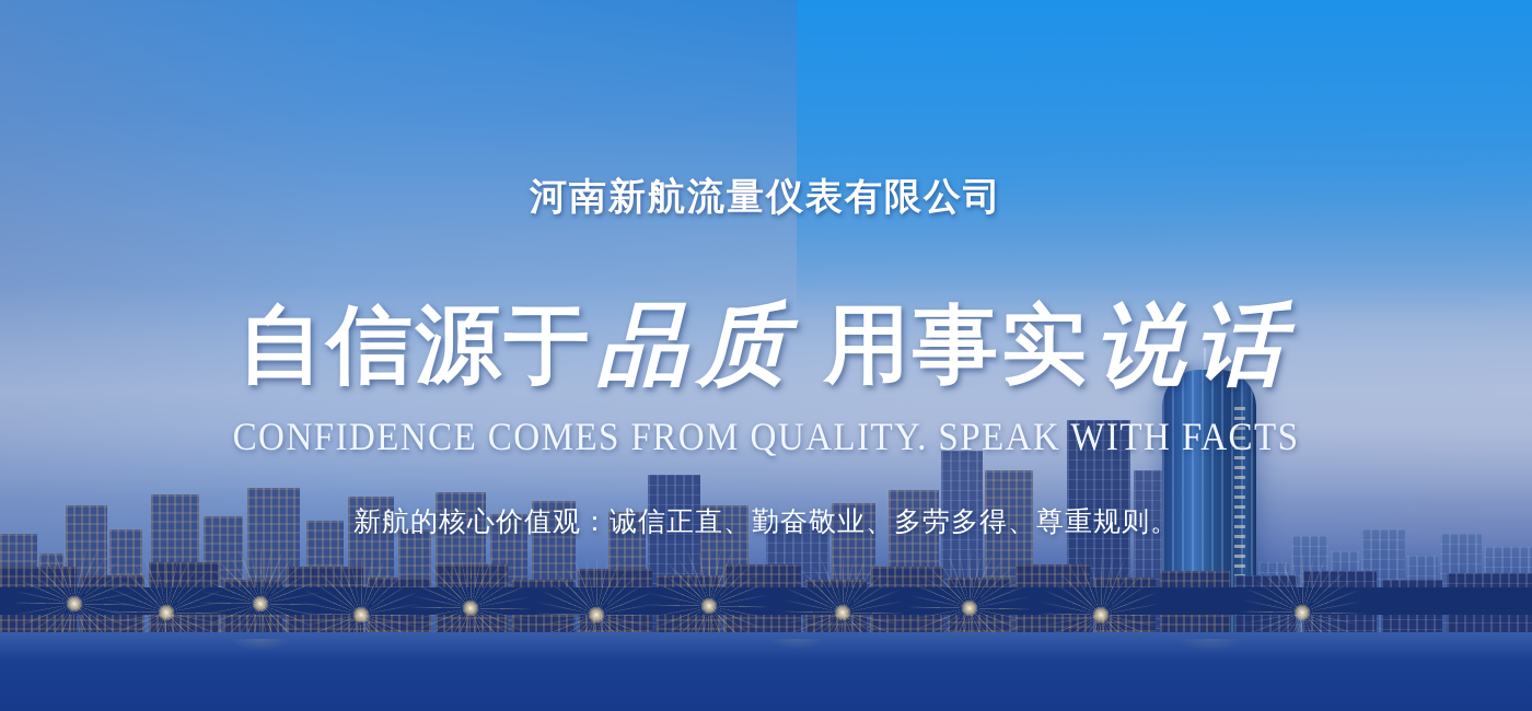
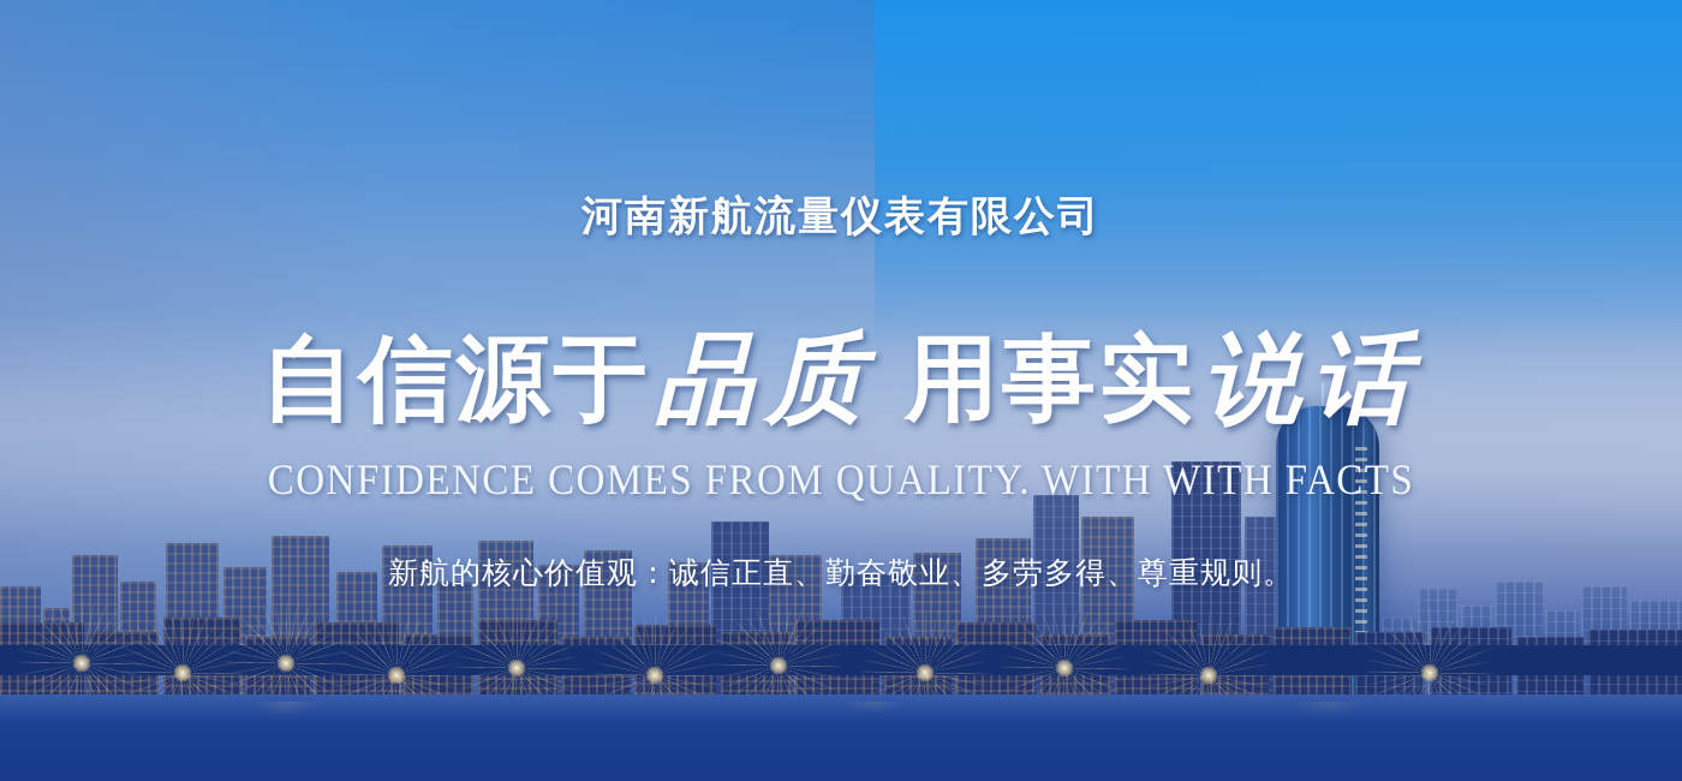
  河南新航流量仪表有限公司
  自信源于 品质 用事实 说话
- CONFIDENCE COMES FROM QUALITY. SPEAK WITH FACTS
+ CONFIDENCE COMES FROM QUALITY. WITH WITH FACTS
  新航的核心价值观：诚信正直、勤奋敬业、多劳多得、尊重规则。
